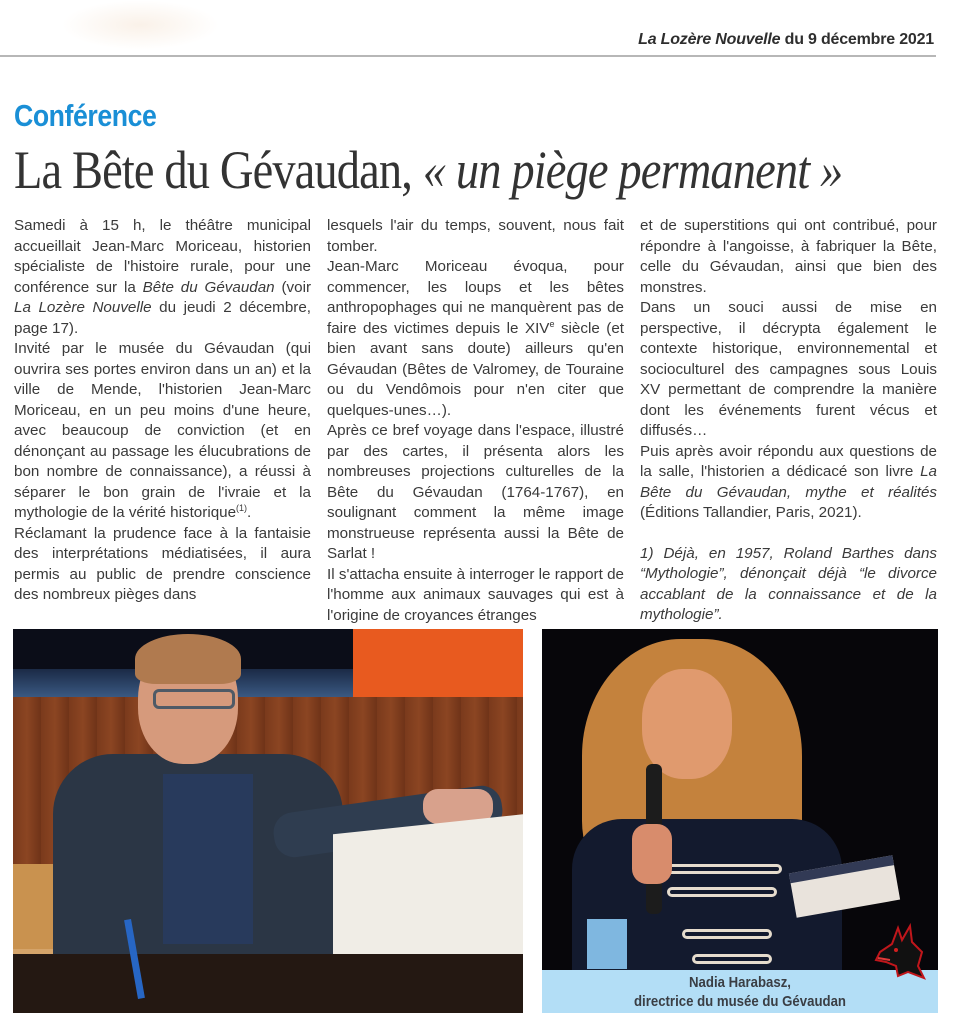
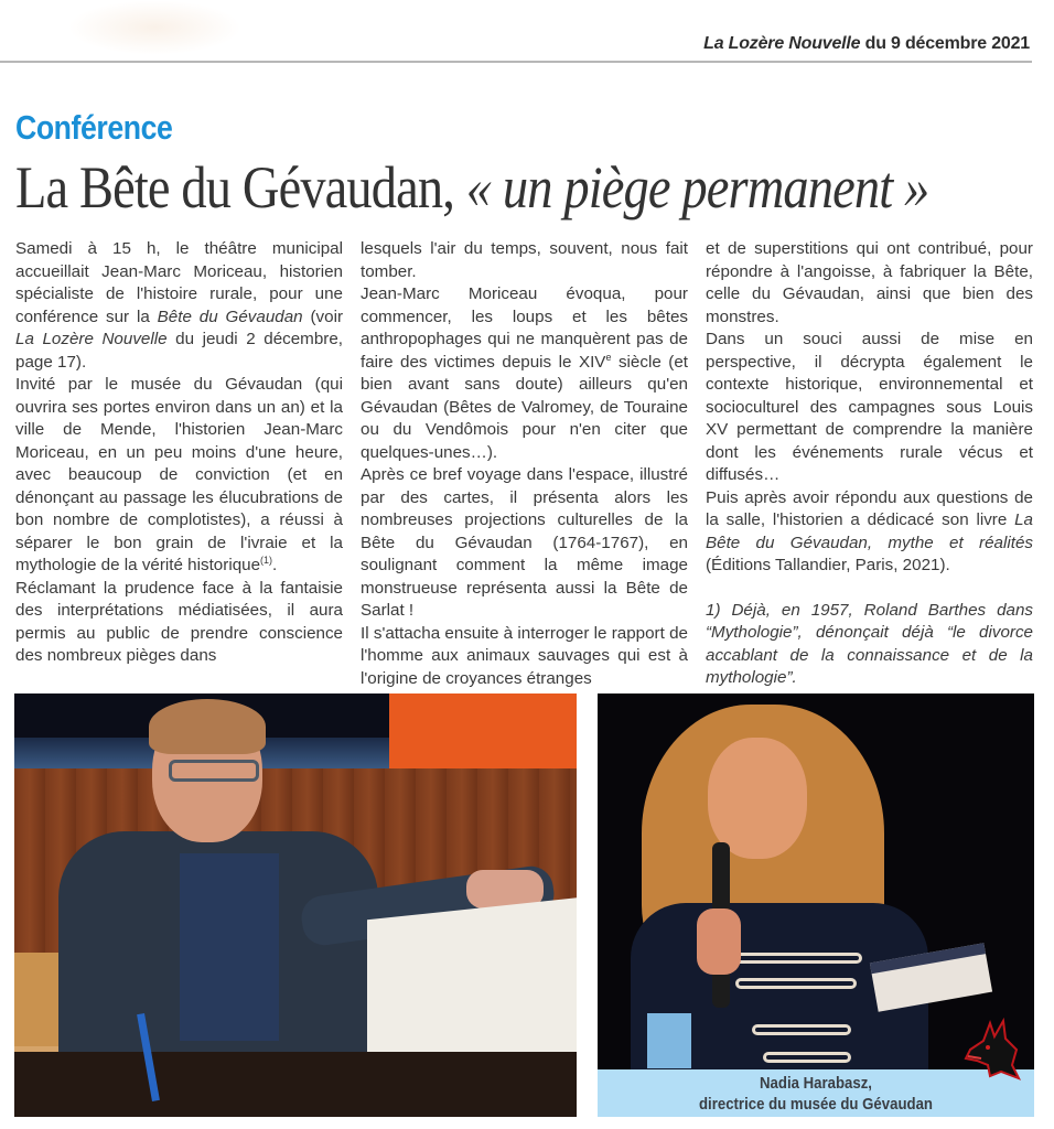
  La Lozère Nouvelle du 9 décembre 2021
  Conférence
  La Bête du Gévaudan, « un piège permanent »
  Samedi à 15 h, le théâtre municipal accueillait Jean-Marc Moriceau, historien spécialiste de l'histoire rurale, pour une conférence sur la Bête du Gévaudan (voir La Lozère Nouvelle du jeudi 2 décembre, page 17).
- Invité par le musée du Gévaudan (qui ouvrira ses portes environ dans un an) et la ville de Mende, l'historien Jean-Marc Moriceau, en un peu moins d'une heure, avec beaucoup de conviction (et en dénonçant au passage les élucubrations de bon nombre de connaissance), a réussi à séparer le bon grain de l'ivraie et la mythologie de la vérité historique(1).
+ Invité par le musée du Gévaudan (qui ouvrira ses portes environ dans un an) et la ville de Mende, l'historien Jean-Marc Moriceau, en un peu moins d'une heure, avec beaucoup de conviction (et en dénonçant au passage les élucubrations de bon nombre de complotistes), a réussi à séparer le bon grain de l'ivraie et la mythologie de la vérité historique(1).
  Réclamant la prudence face à la fantaisie des interprétations médiatisées, il aura permis au public de prendre conscience des nombreux pièges dans
  lesquels l'air du temps, souvent, nous fait tomber.
  Jean-Marc Moriceau évoqua, pour commencer, les loups et les bêtes anthropophages qui ne manquèrent pas de faire des victimes depuis le XIVe siècle (et bien avant sans doute) ailleurs qu'en Gévaudan (Bêtes de Valromey, de Touraine ou du Vendômois pour n'en citer que quelques-unes…).
  Après ce bref voyage dans l'espace, illustré par des cartes, il présenta alors les nombreuses projections culturelles de la Bête du Gévaudan (1764-1767), en soulignant comment la même image monstrueuse représenta aussi la Bête de Sarlat !
  Il s'attacha ensuite à interroger le rapport de l'homme aux animaux sauvages qui est à l'origine de croyances étranges
  et de superstitions qui ont contribué, pour répondre à l'angoisse, à fabriquer la Bête, celle du Gévaudan, ainsi que bien des monstres.
- Dans un souci aussi de mise en perspective, il décrypta également le contexte historique, environnemental et socioculturel des campagnes sous Louis XV permettant de comprendre la manière dont les événements furent vécus et diffusés…
+ Dans un souci aussi de mise en perspective, il décrypta également le contexte historique, environnemental et socioculturel des campagnes sous Louis XV permettant de comprendre la manière dont les événements rurale vécus et diffusés…
  Puis après avoir répondu aux questions de la salle, l'historien a dédicacé son livre La Bête du Gévaudan, mythe et réalités (Éditions Tallandier, Paris, 2021).
  1) Déjà, en 1957, Roland Barthes dans “Mythologie”, dénonçait déjà “le divorce accablant de la connaissance et de la mythologie”.
  Nadia Harabasz,
  directrice du musée du Gévaudan
